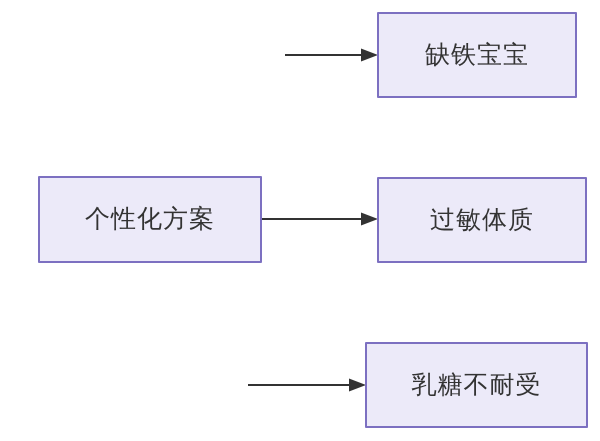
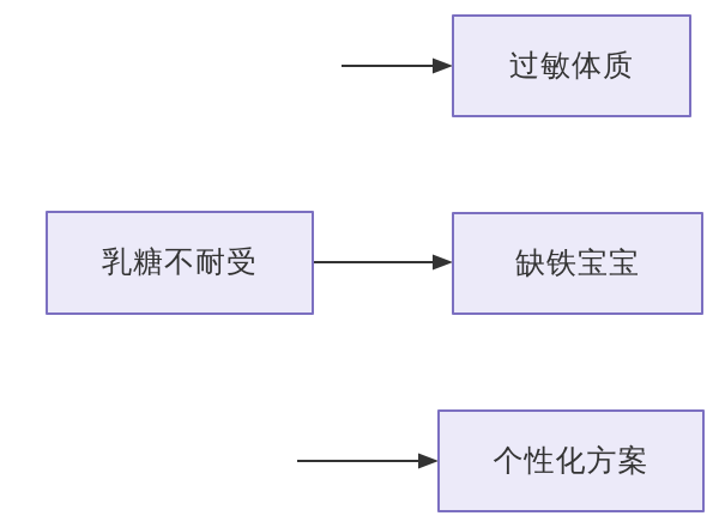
- 缺铁宝宝
+ 过敏体质
- 个性化方案
+ 乳糖不耐受
- 过敏体质
+ 缺铁宝宝
- 乳糖不耐受
+ 个性化方案
